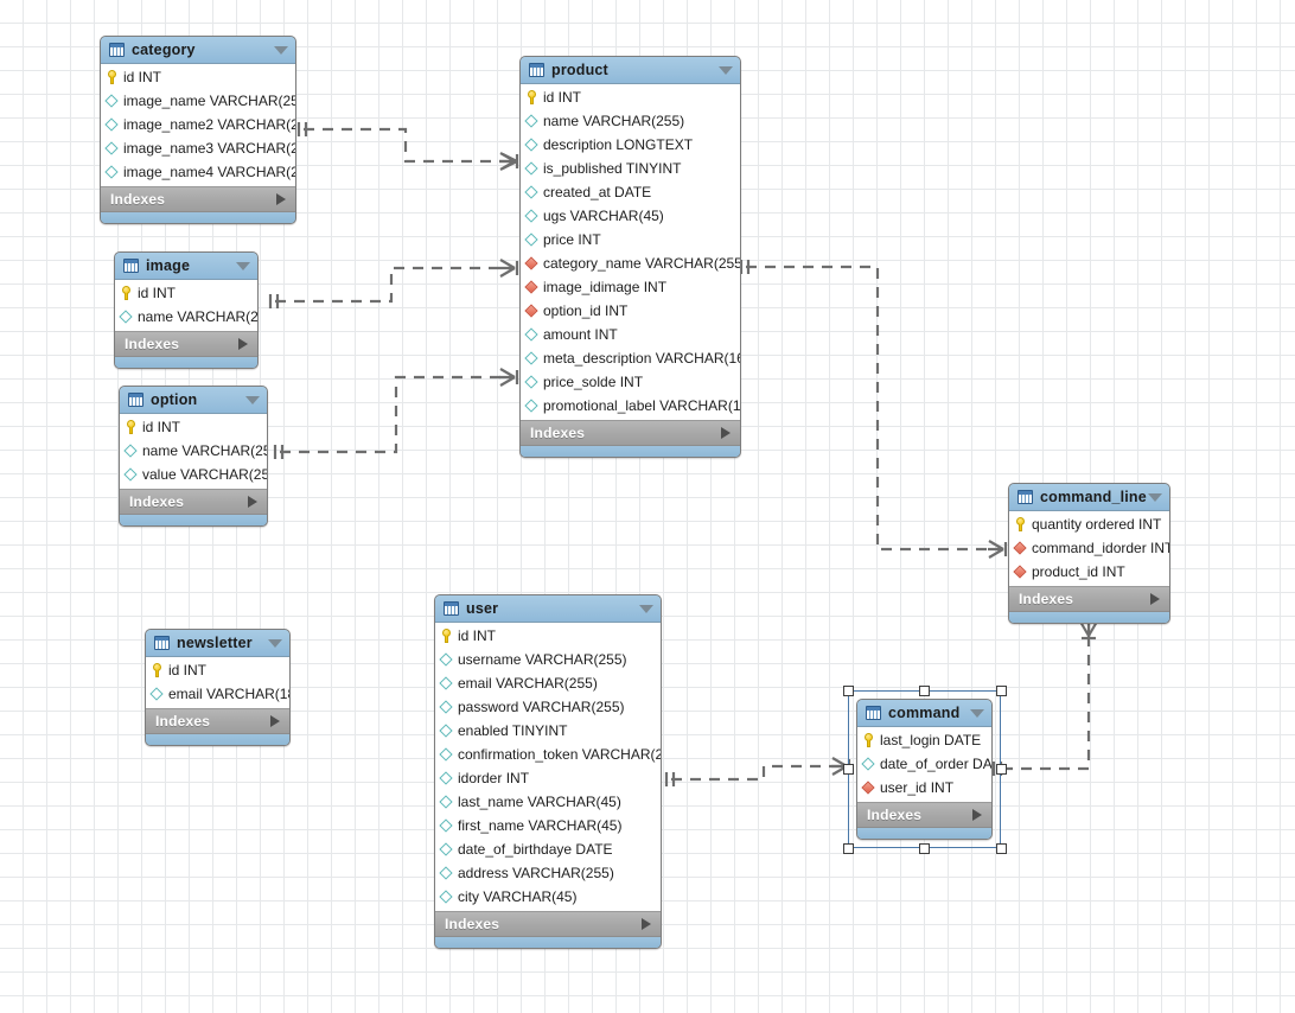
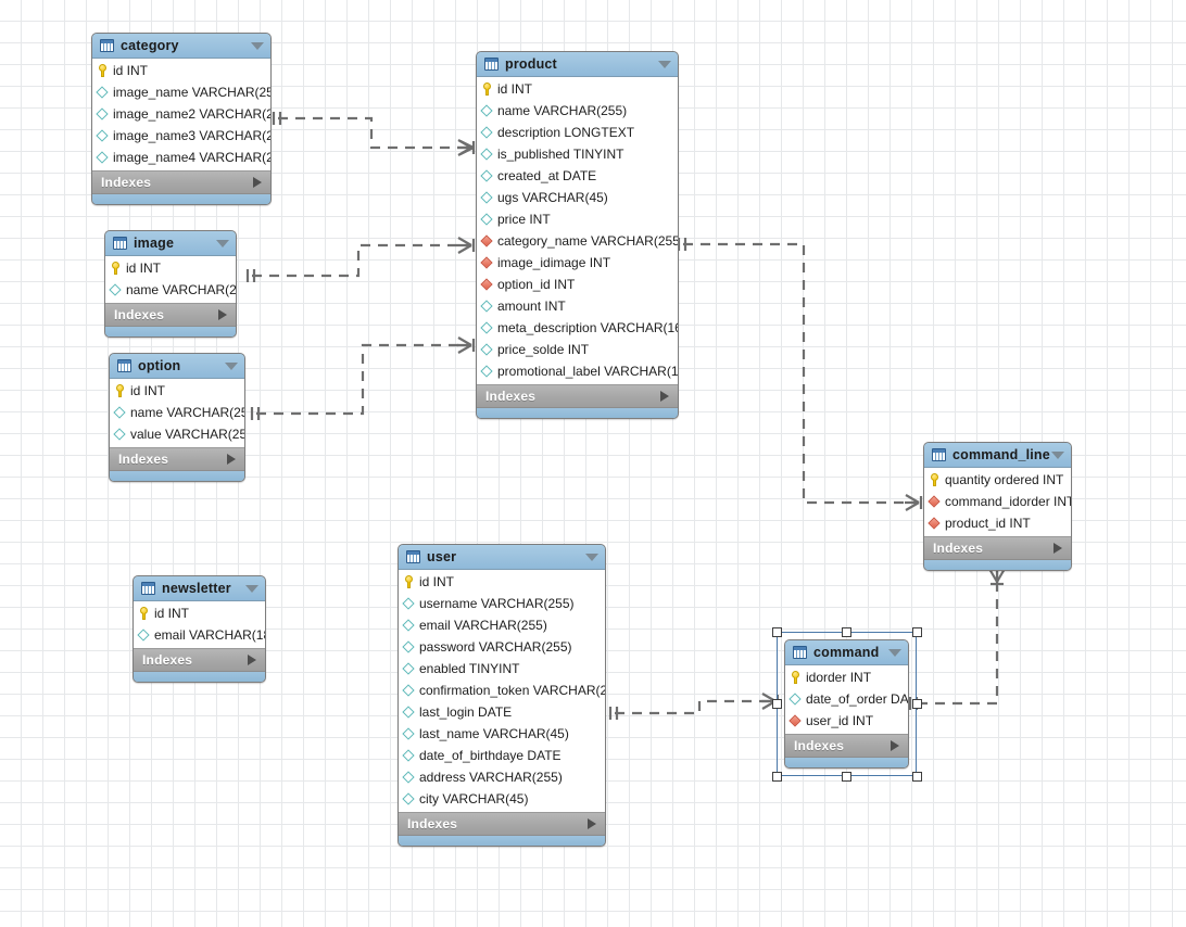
  category
  id INT
  image_name VARCHAR(25
  image_name2 VARCHAR(2
  image_name3 VARCHAR(2
  image_name4 VARCHAR(2
  Indexes
  product
  id INT
  name VARCHAR(255)
  description LONGTEXT
  is_published TINYINT
  created_at DATE
  ugs VARCHAR(45)
  price INT
  category_name VARCHAR(255
  image_idimage INT
  option_id INT
  amount INT
  meta_description VARCHAR(1
  price_solde INT
  promotional_label VARCHAR(1
  Indexes
  image
  id INT
  name VARCHAR(2
  Indexes
  option
  id INT
  name VARCHAR(2
  value VARCHAR(25
  Indexes
  newsletter
  id INT
  email VARCHAR(1
  Indexes
  user
  id INT
  username VARCHAR(255)
  email VARCHAR(255)
  password VARCHAR(255)
  enabled TINYINT
  confirmation_token VARCHAR(2
- idorder INT
+ last_login DATE
  last_name VARCHAR(45)
- first_name VARCHAR(45)
  date_of_birthdaye DATE
  address VARCHAR(255)
  city VARCHAR(45)
  Indexes
  command_line
  quantity ordered INT
  command_idorder INT
  product_id INT
  Indexes
  command
- last_login DATE
+ idorder INT
  date_of_order DA
  user_id INT
  Indexes
